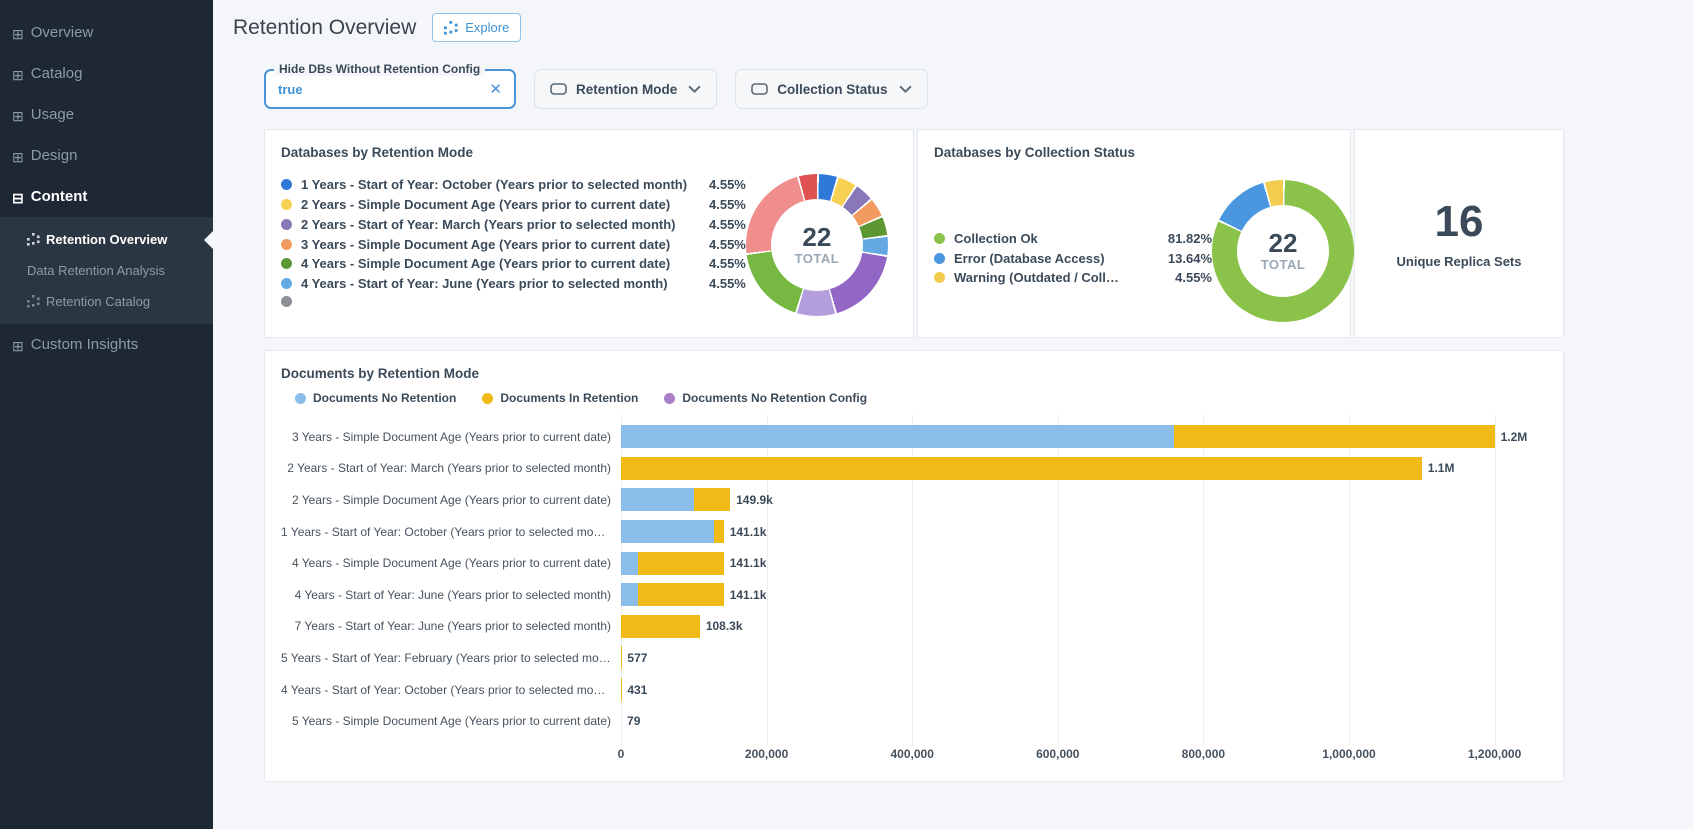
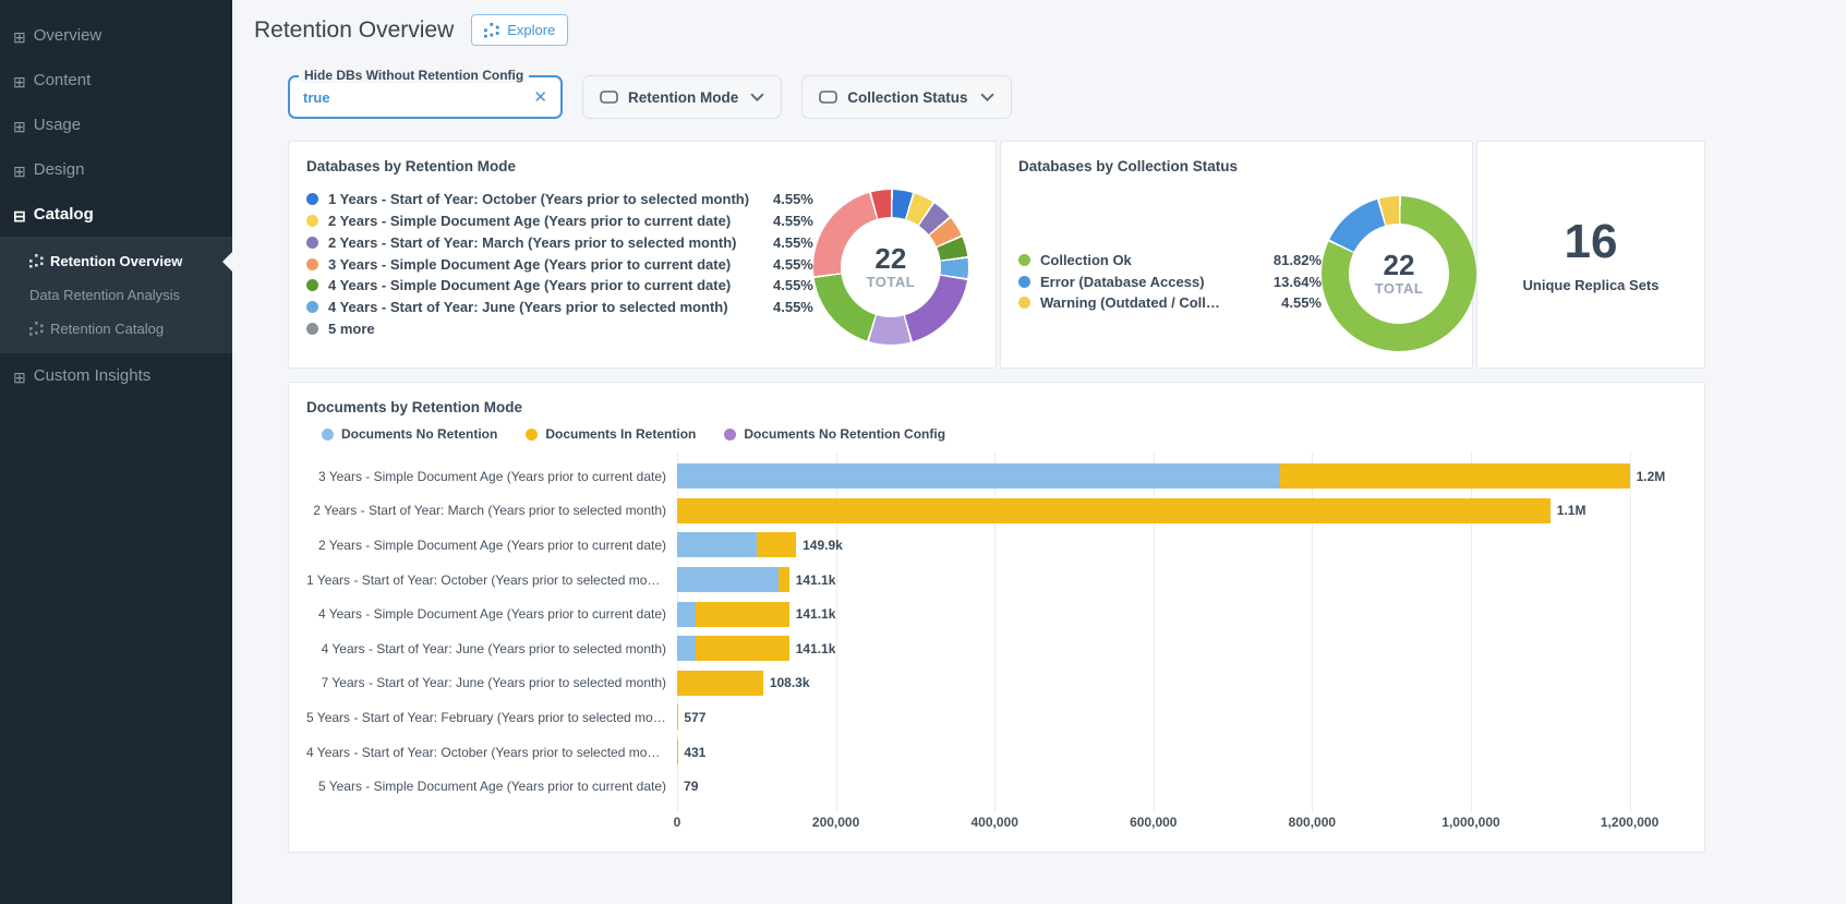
  ⊞
  Overview
  ⊞
- Catalog
+ Content
  ⊞
  Usage
  ⊞
  Design
  ⊟
- Content
+ Catalog
  Retention Overview
  Data Retention Analysis
  Retention Catalog
  ⊞
  Custom Insights
  Retention Overview
  Explore
  Hide DBs Without Retention Config
  true
  ✕
  Retention Mode
  Collection Status
  Databases by Retention Mode
  1 Years - Start of Year: October (Years prior to selected month)
  4.55%
  2 Years - Simple Document Age (Years prior to current date)
  4.55%
  2 Years - Start of Year: March (Years prior to selected month)
  4.55%
  3 Years - Simple Document Age (Years prior to current date)
  4.55%
  4 Years - Simple Document Age (Years prior to current date)
  4.55%
  4 Years - Start of Year: June (Years prior to selected month)
  4.55%
+ 5 more
  22
  TOTAL
  Databases by Collection Status
  Collection Ok
  81.82%
  Error (Database Access)
  13.64%
  Warning (Outdated / Coll…
  4.55%
  22
  TOTAL
  16
  Unique Replica Sets
  Documents by Retention Mode
  Documents No Retention
  Documents In Retention
  Documents No Retention Config
  3 Years - Simple Document Age (Years prior to current date)
  1.2M
  2 Years - Start of Year: March (Years prior to selected month)
  1.1M
  2 Years - Simple Document Age (Years prior to current date)
  149.9k
  1 Years - Start of Year: October (Years prior to selected month)
  141.1k
  4 Years - Simple Document Age (Years prior to current date)
  141.1k
  4 Years - Start of Year: June (Years prior to selected month)
  141.1k
  7 Years - Start of Year: June (Years prior to selected month)
  108.3k
  5 Years - Start of Year: February (Years prior to selected month)
  577
  4 Years - Start of Year: October (Years prior to selected month)
  431
  5 Years - Simple Document Age (Years prior to current date)
  79
  0
  200,000
  400,000
  600,000
  800,000
  1,000,000
  1,200,000
